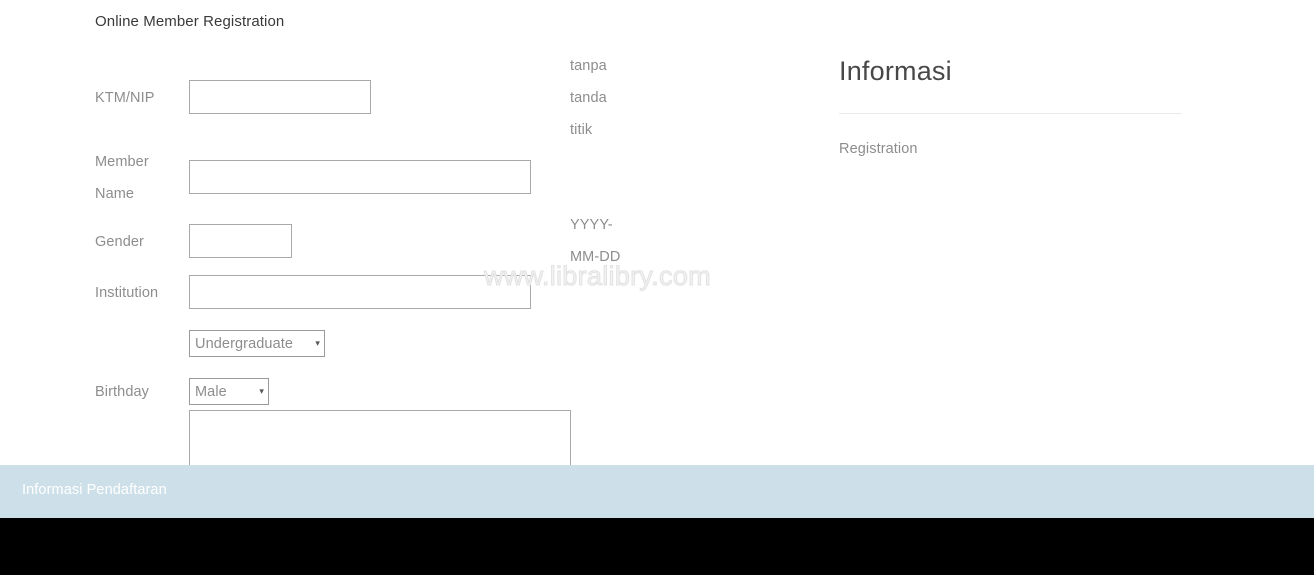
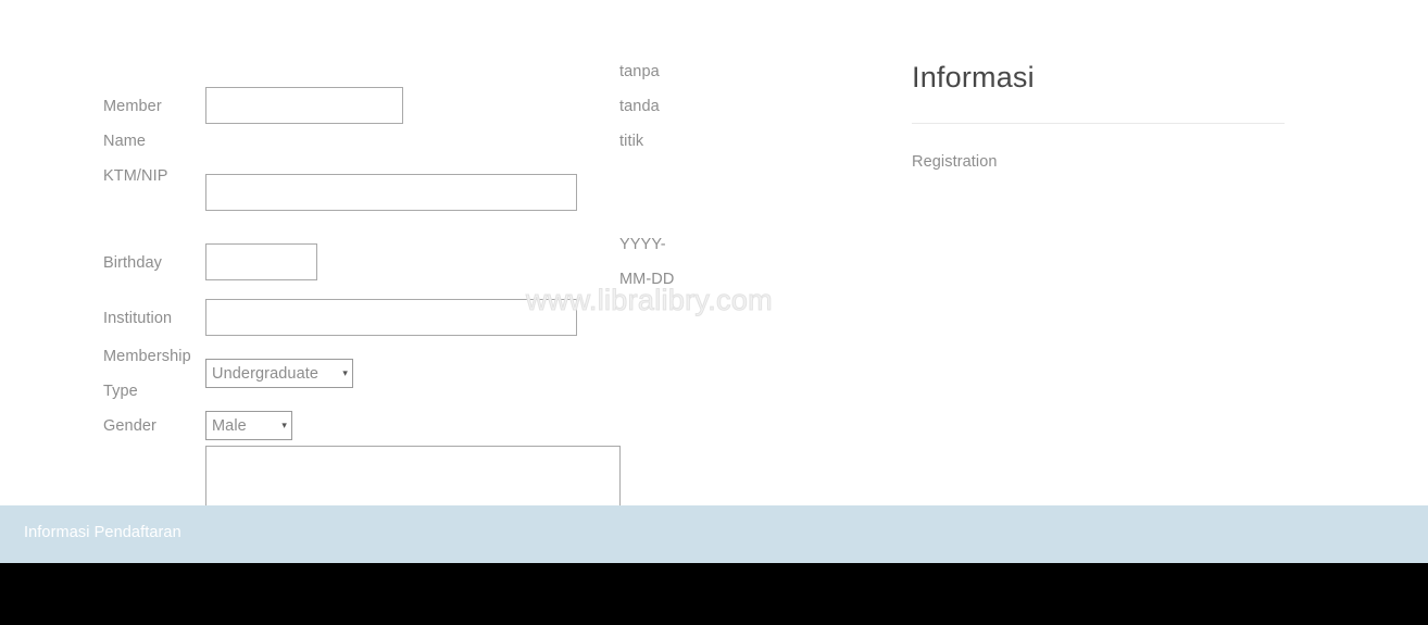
- Online Member Registration
- KTM/NIP
+ Member Name
  tanpa tanda titik
- Member Name
+ KTM/NIP
- Gender
+ Birthday
  YYYY-MM-DD
  Institution
+ Membership Type
  Undergraduate
  ▾
- Birthday
+ Gender
  Male
  ▾
  www.libralibry.com
  Informasi
  Registration
  Informasi Pendaftaran
